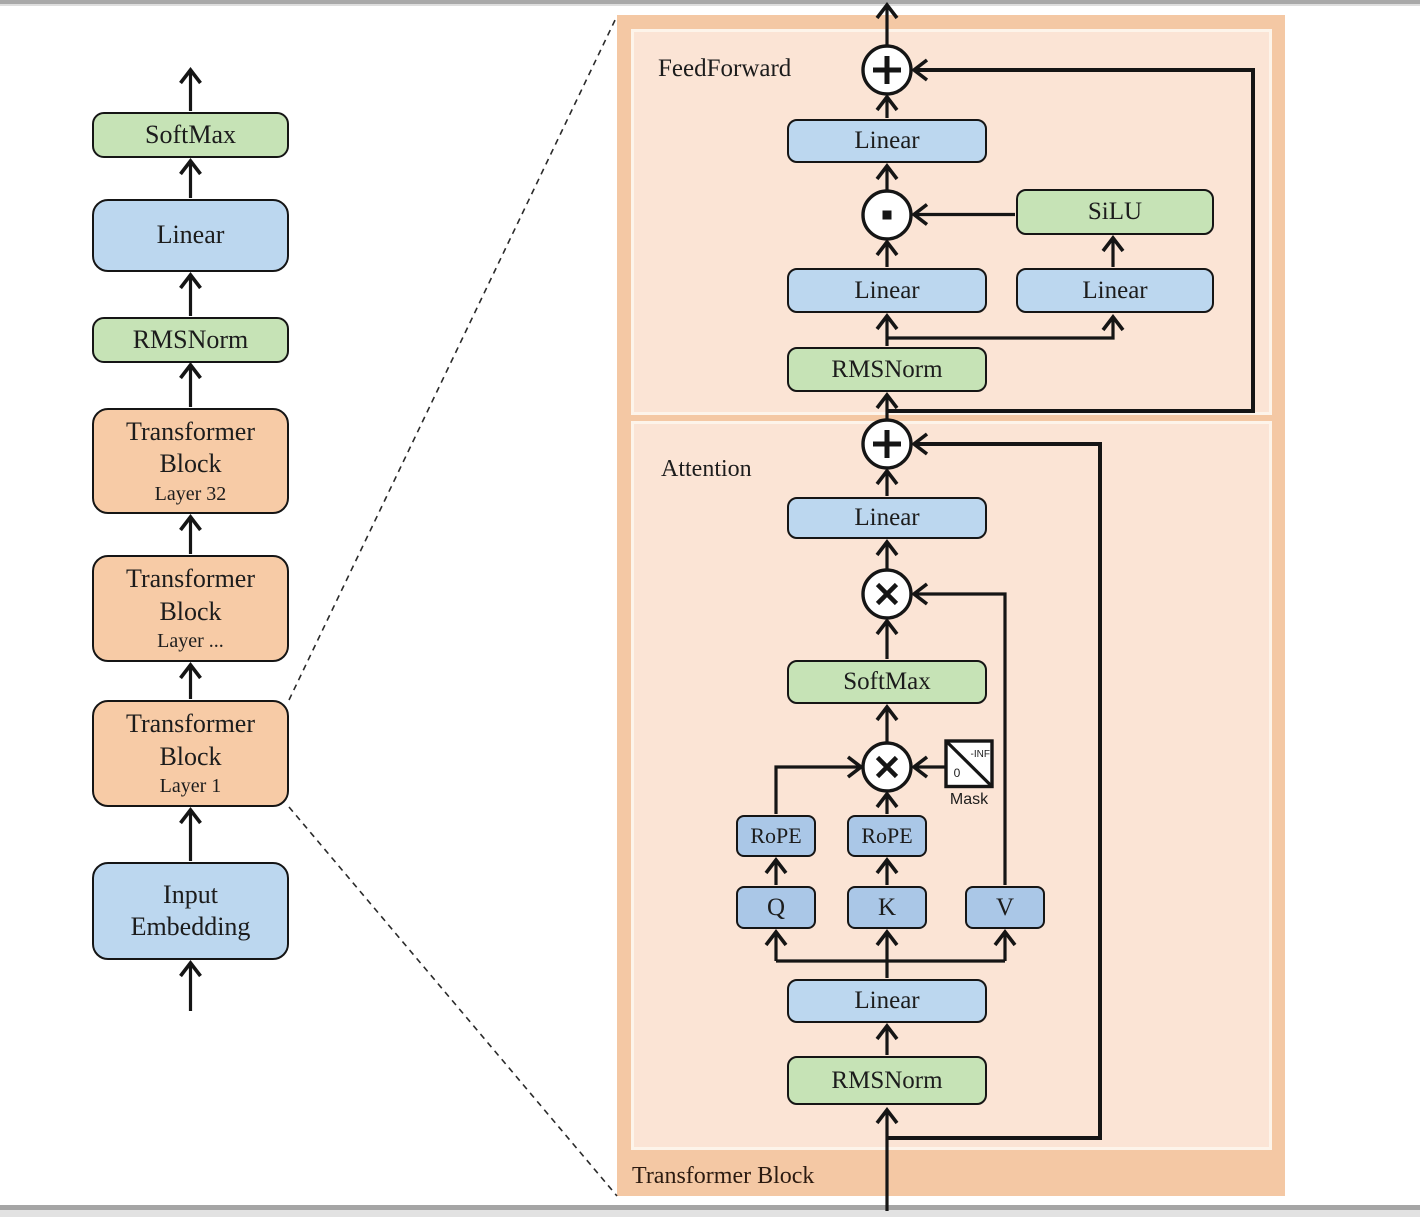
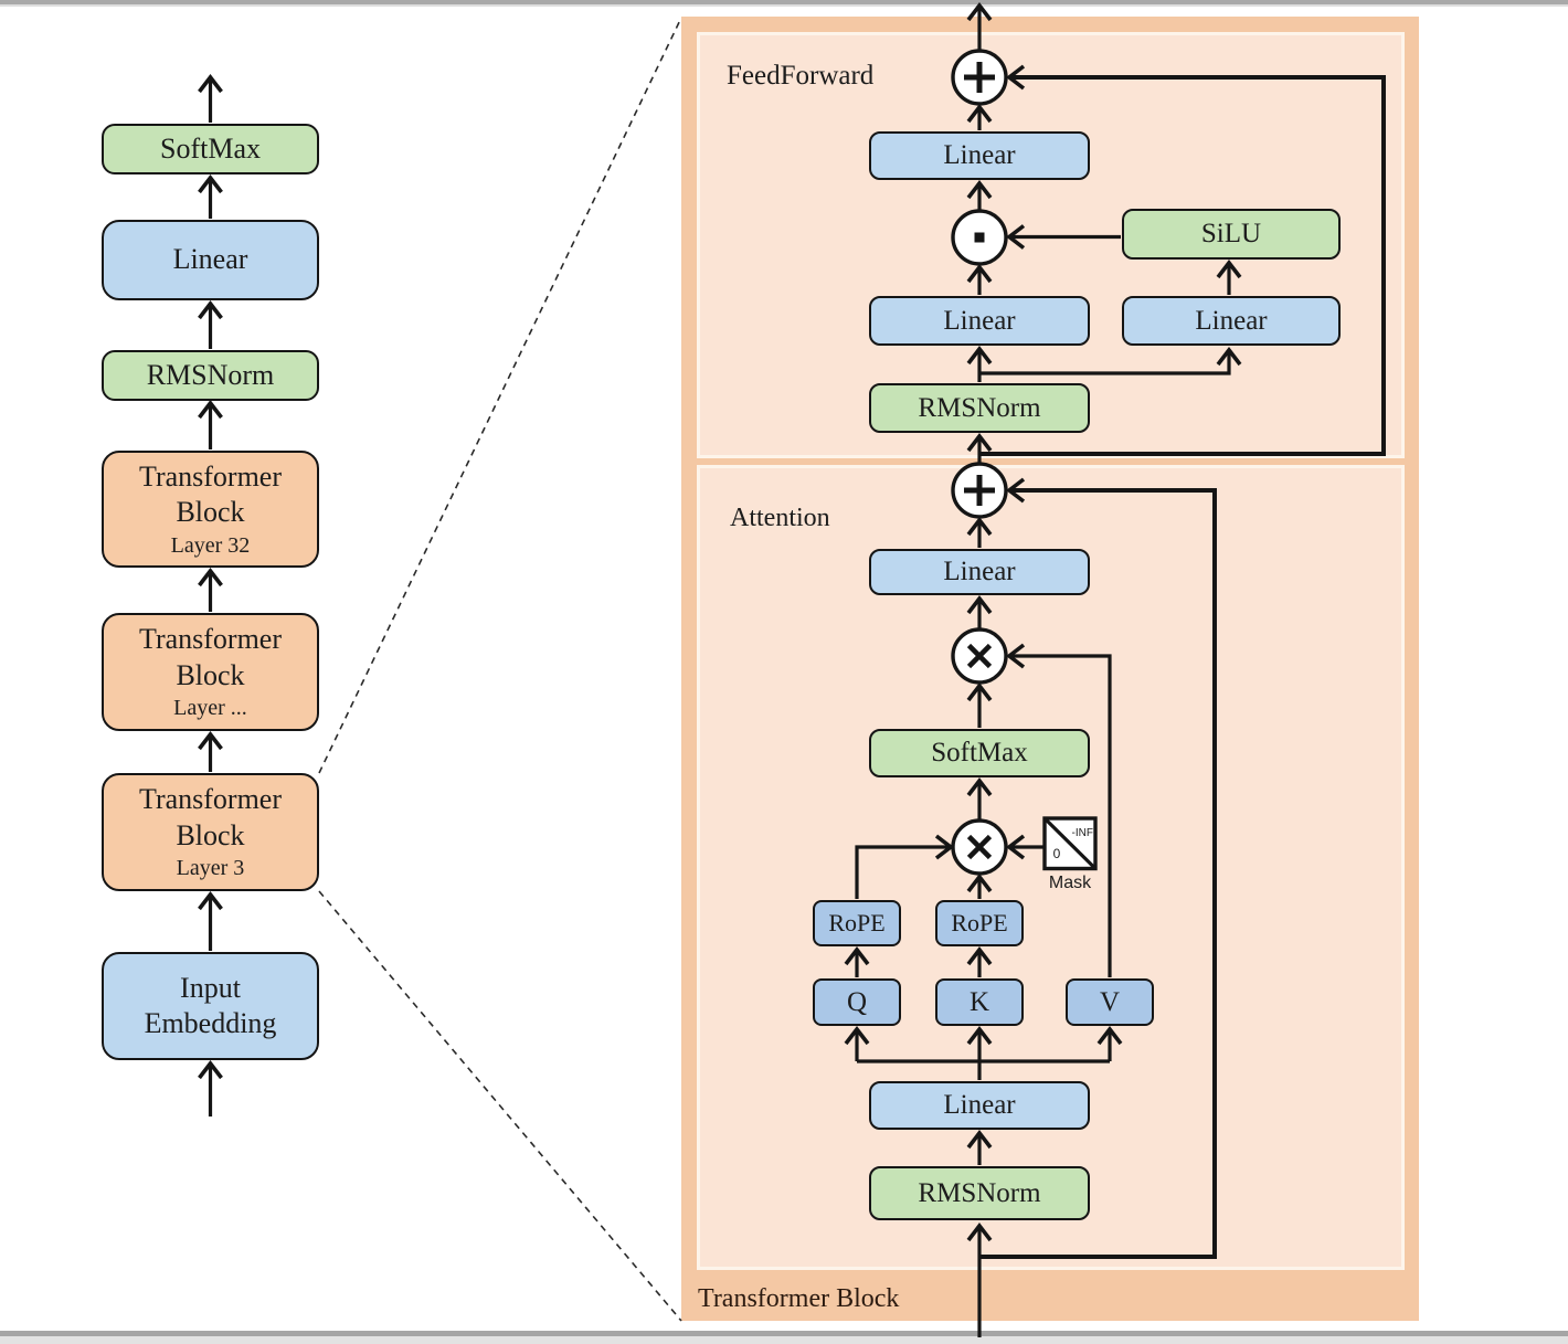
  -INF
  0
  Mask
  SoftMax
  Linear
  RMSNorm
  Transformer Block
  Layer 32
  Transformer Block
  Layer ...
  Transformer Block
- Layer 1
+ Layer 3
  Input Embedding
  FeedForward
  Attention
  Transformer Block
  Linear
  SiLU
  Linear
  Linear
  RMSNorm
  Linear
  SoftMax
  RoPE
  RoPE
  Q
  K
  V
  Linear
  RMSNorm
